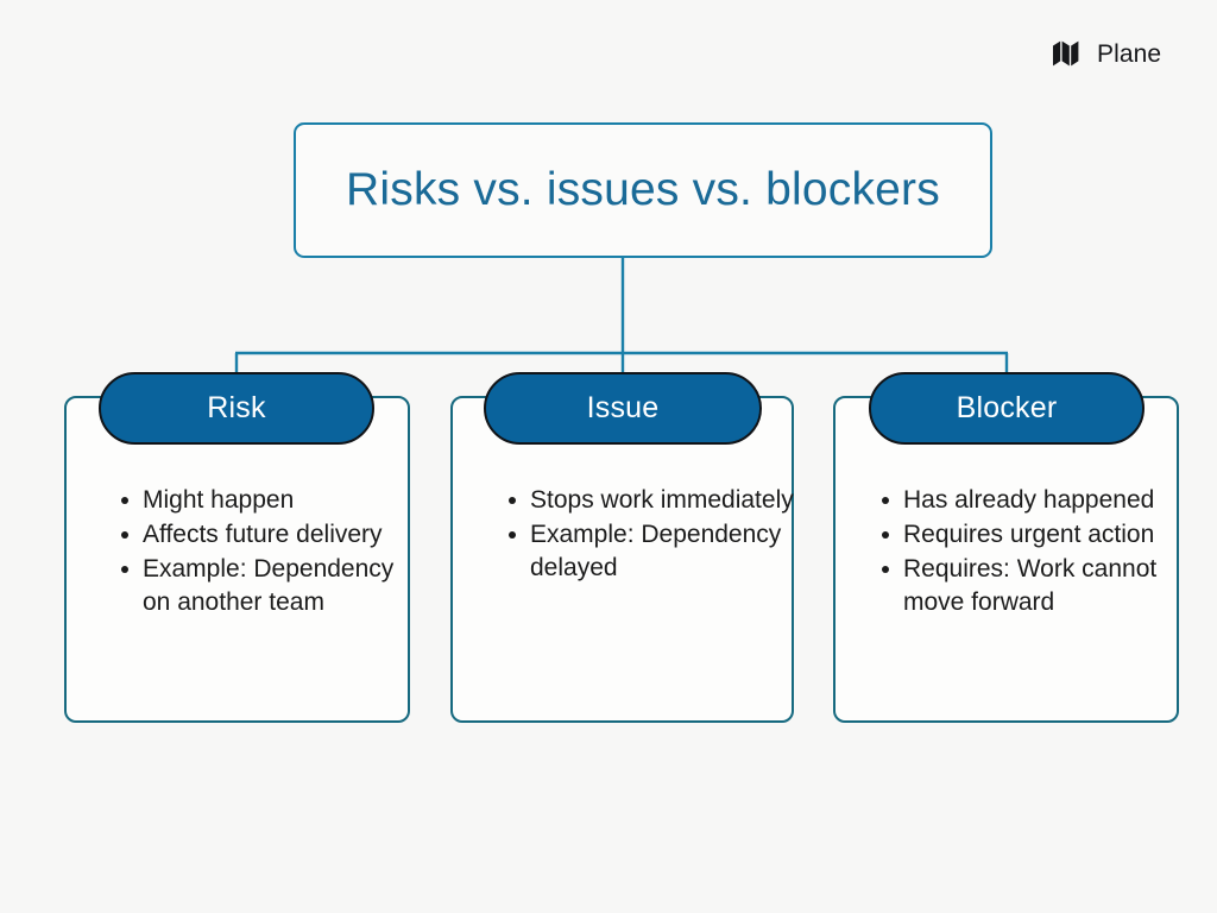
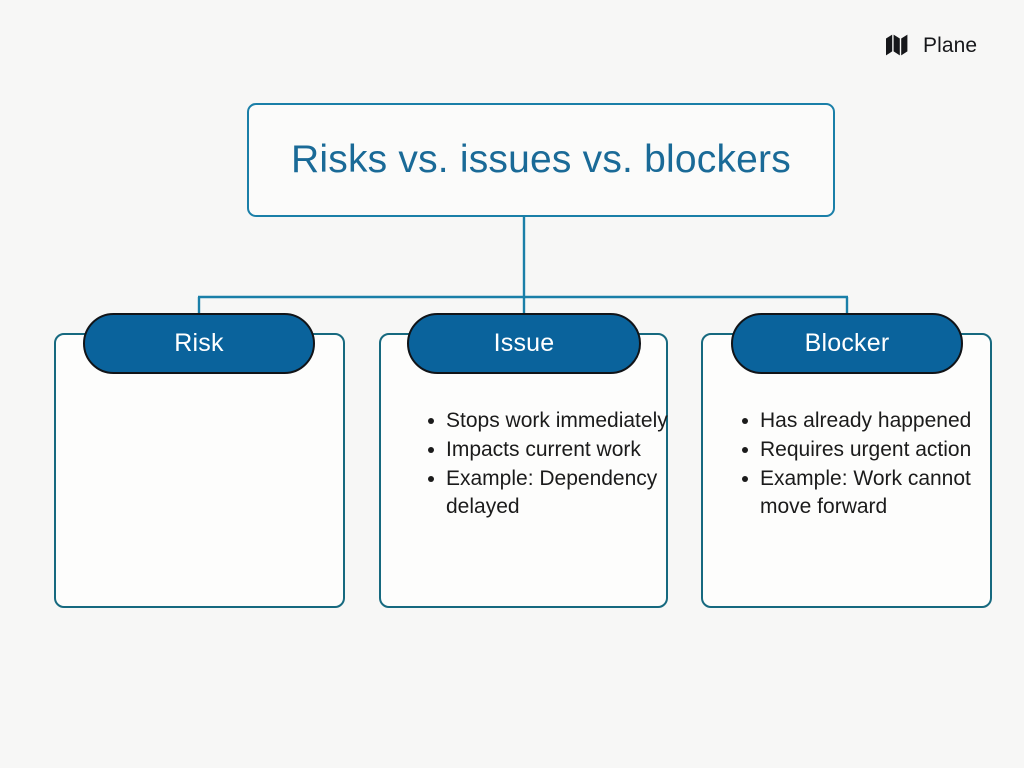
  Plane
  Risks vs. issues vs. blockers
  Risk
- Might happen
- Affects future delivery
- Example: Dependency on another team
  Issue
  Stops work immediately
+ Impacts current work
  Example: Dependency delayed
  Blocker
  Has already happened
  Requires urgent action
- Requires: Work cannot move forward
+ Example: Work cannot move forward
